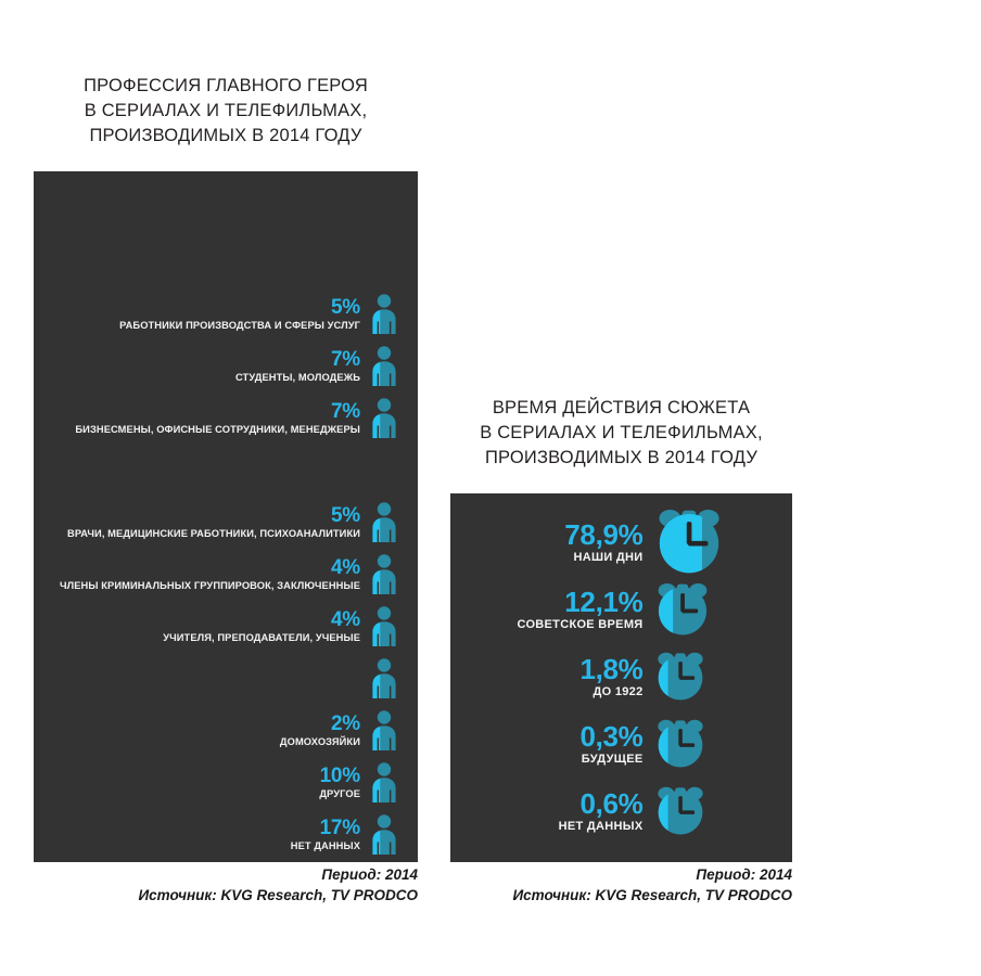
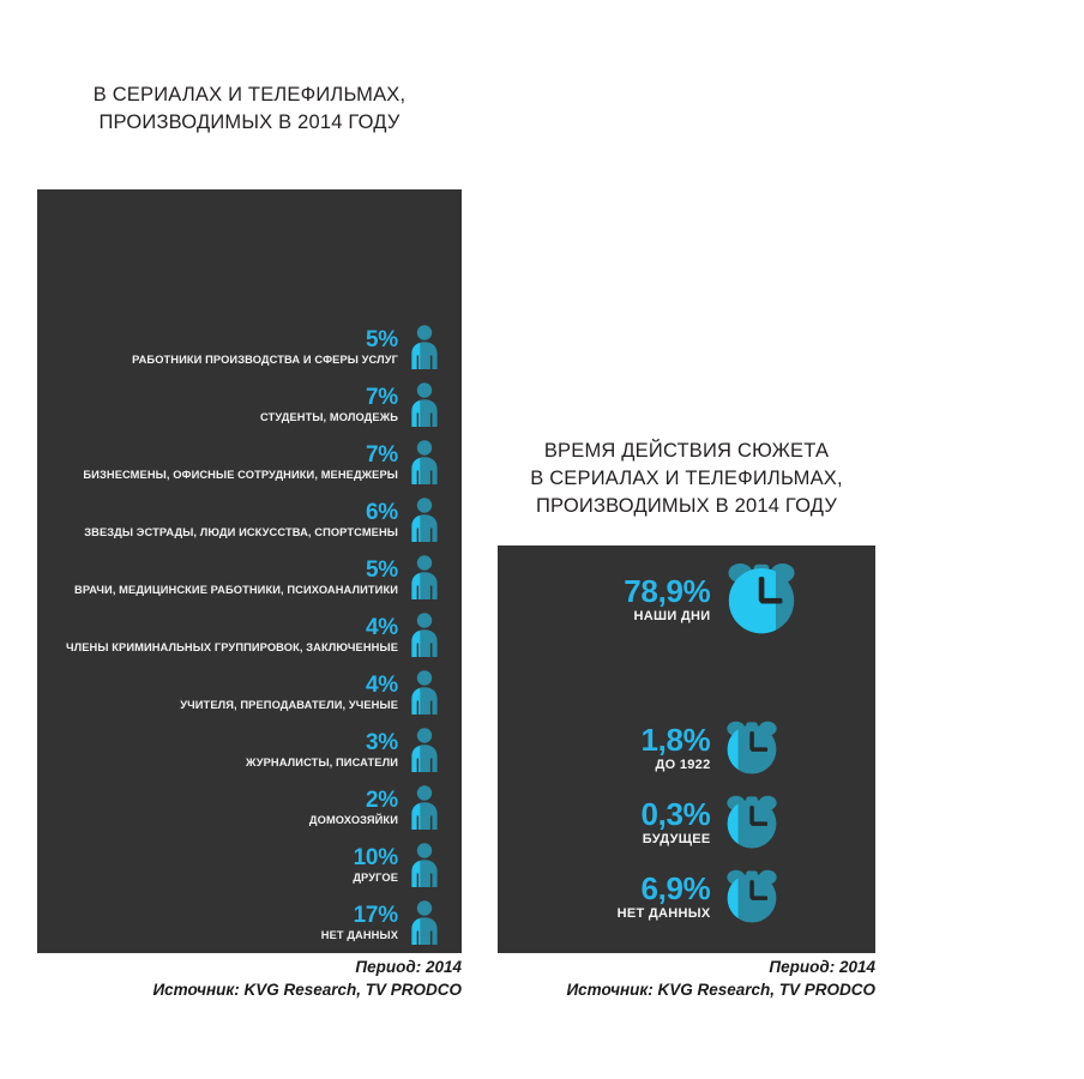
- ПРОФЕССИЯ ГЛАВНОГО ГЕРОЯ
  В СЕРИАЛАХ И ТЕЛЕФИЛЬМАХ,
  ПРОИЗВОДИМЫХ В 2014 ГОДУ
  5%
  РАБОТНИКИ ПРОИЗВОДСТВА И СФЕРЫ УСЛУГ
  7%
  СТУДЕНТЫ, МОЛОДЕЖЬ
  7%
  БИЗНЕСМЕНЫ, ОФИСНЫЕ СОТРУДНИКИ, МЕНЕДЖЕРЫ
+ 6%
+ ЗВЕЗДЫ ЭСТРАДЫ, ЛЮДИ ИСКУССТВА, СПОРТСМЕНЫ
  5%
  ВРАЧИ, МЕДИЦИНСКИЕ РАБОТНИКИ, ПСИХОАНАЛИТИКИ
  4%
  ЧЛЕНЫ КРИМИНАЛЬНЫХ ГРУППИРОВОК, ЗАКЛЮЧЕННЫЕ
  4%
  УЧИТЕЛЯ, ПРЕПОДАВАТЕЛИ, УЧЕНЫЕ
+ 3%
+ ЖУРНАЛИСТЫ, ПИСАТЕЛИ
  2%
  ДОМОХОЗЯЙКИ
  10%
  ДРУГОЕ
  17%
  НЕТ ДАННЫХ
  Период: 2014
  Источник: KVG Research, TV PRODCO
  ВРЕМЯ ДЕЙСТВИЯ СЮЖЕТА
  В СЕРИАЛАХ И ТЕЛЕФИЛЬМАХ,
  ПРОИЗВОДИМЫХ В 2014 ГОДУ
  78,9%
  НАШИ ДНИ
- 12,1%
- СОВЕТСКОЕ ВРЕМЯ
  1,8%
  ДО 1922
  0,3%
  БУДУЩЕЕ
- 0,6%
+ 6,9%
  НЕТ ДАННЫХ
  Период: 2014
  Источник: KVG Research, TV PRODCO
